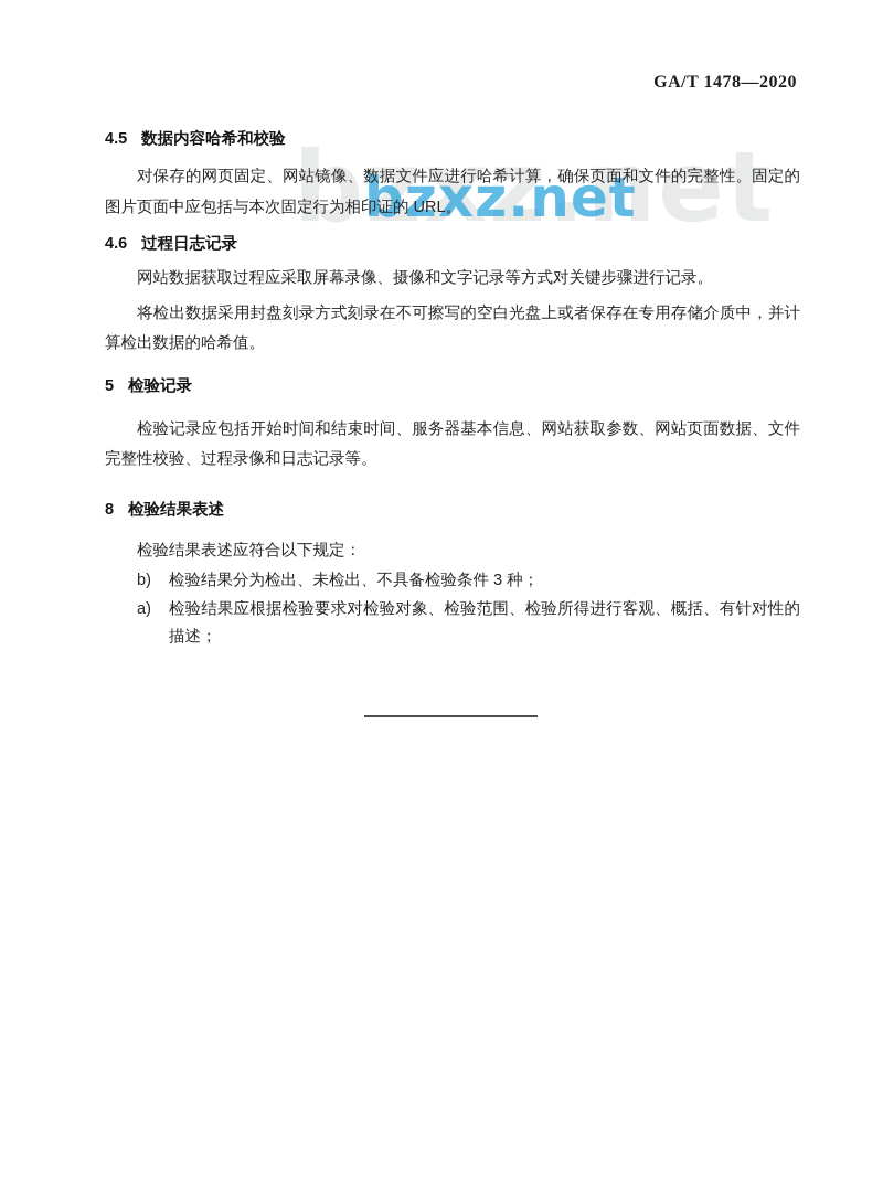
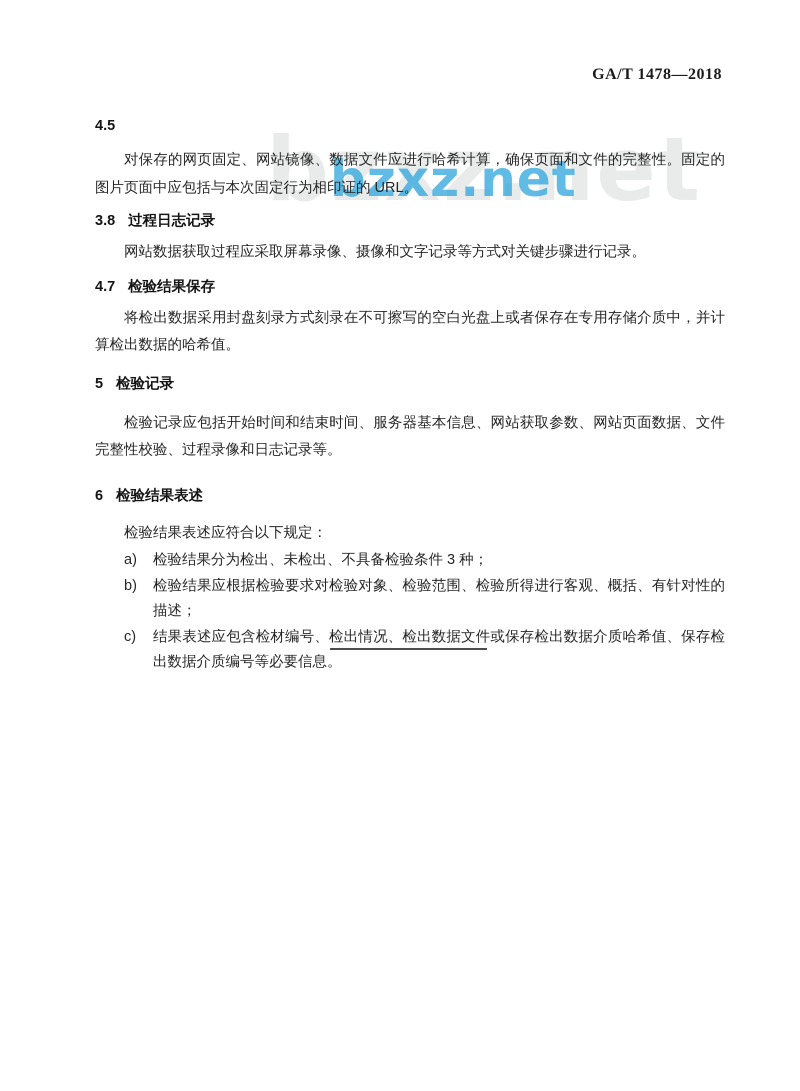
  bzxz.net
  bzxz.net
- GA/T 1478—2020
+ GA/T 1478—2018
  4.5
- 数据内容哈希和校验
  对保存的网页固定、网站镜像、数据文件应进行哈希计算，确保页面和文件的完整性。固定的图片页面中应包括与本次固定行为相印证的 URL。
- 4.6
+ 3.8
  过程日志记录
  网站数据获取过程应采取屏幕录像、摄像和文字记录等方式对关键步骤进行记录。
+ 4.7
+ 检验结果保存
  将检出数据采用封盘刻录方式刻录在不可擦写的空白光盘上或者保存在专用存储介质中，并计算检出数据的哈希值。
  5
  检验记录
  检验记录应包括开始时间和结束时间、服务器基本信息、网站获取参数、网站页面数据、文件完整性校验、过程录像和日志记录等。
- 8
+ 6
  检验结果表述
  检验结果表述应符合以下规定：
- b)
+ a)
  检验结果分为检出、未检出、不具备检验条件 3 种；
- a)
+ b)
  检验结果应根据检验要求对检验对象、检验范围、检验所得进行客观、概括、有针对性的描述；
+ c)
+ 结果表述应包含检材编号、检出情况、检出数据文件或保存检出数据介质哈希值、保存检出数据介质编号等必要信息。
